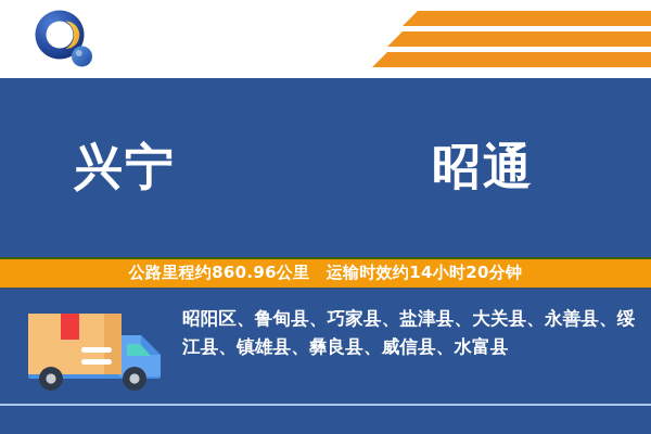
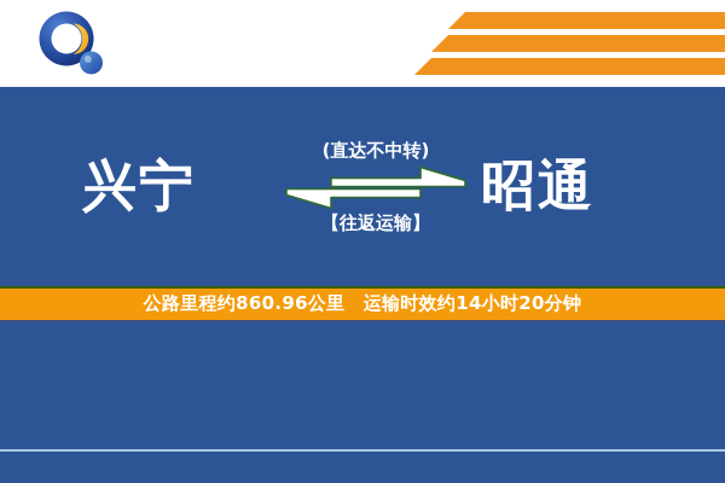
  兴宁
+ (直达不中转)
+ 【往返运输】
  昭通
  公路里程约860.96公里 运输时效约14小时20分钟
- 昭阳区、鲁甸县、巧家县、盐津县、大关县、永善县、绥江县、镇雄县、彝良县、威信县、水富县
